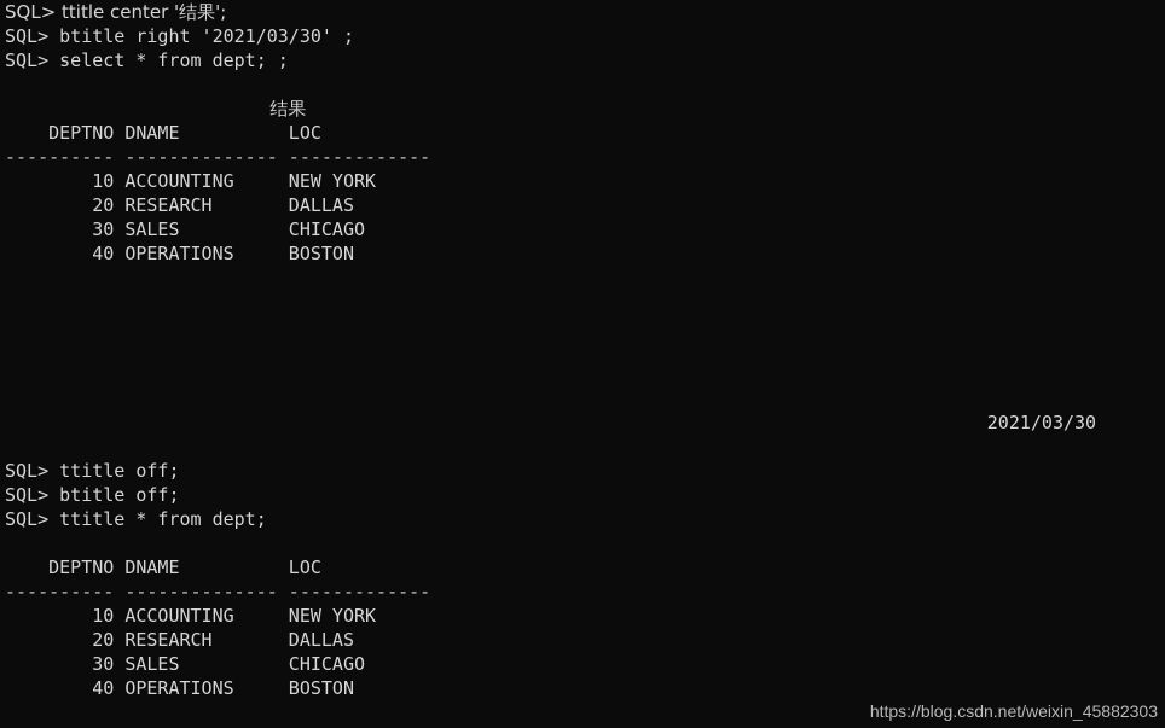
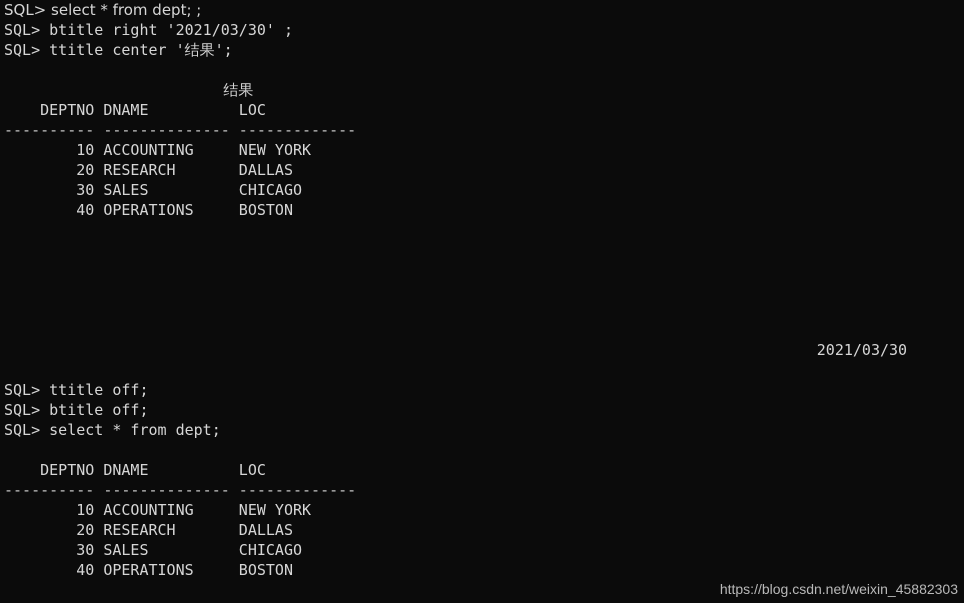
- SQL> ttitle center '结果';
+ SQL> select * from dept; ;
  SQL> btitle right '2021/03/30' ;
- SQL> select * from dept; ;
+ SQL> ttitle center '结果';
  结果
  DEPTNO DNAME LOC
  ---------- -------------- -------------
  10 ACCOUNTING NEW YORK
  20 RESEARCH DALLAS
  30 SALES CHICAGO
  40 OPERATIONS BOSTON
  2021/03/30
  SQL> ttitle off;
  SQL> btitle off;
- SQL> ttitle * from dept;
+ SQL> select * from dept;
  DEPTNO DNAME LOC
  ---------- -------------- -------------
  10 ACCOUNTING NEW YORK
  20 RESEARCH DALLAS
  30 SALES CHICAGO
  40 OPERATIONS BOSTON
  https://blog.csdn.net/weixin_45882303
